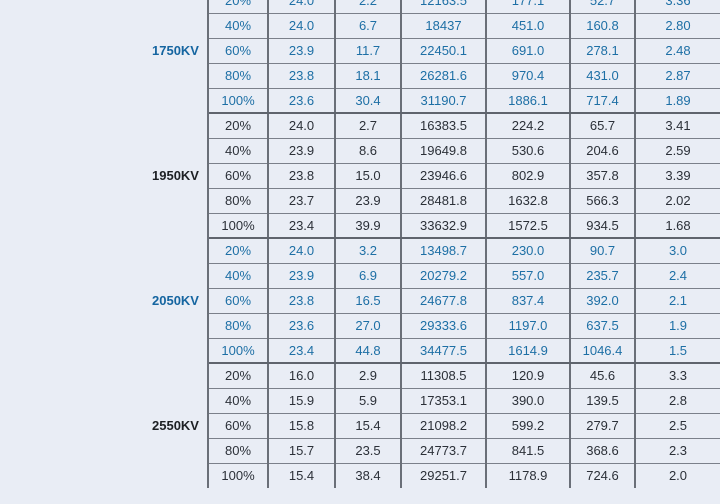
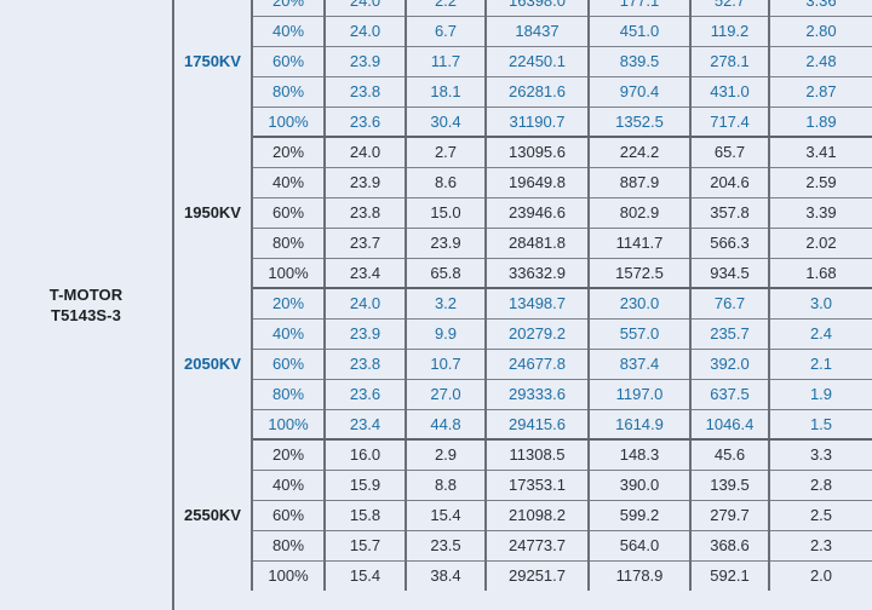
+ T-MOTOR
+ T5143S-3
- 1750KV	20%	24.0	2.2	12163.5	177.1	52.7	3.36
+ 1750KV	20%	24.0	2.2	16398.0	177.1	52.7	3.36
- 40%	24.0	6.7	18437	451.0	160.8	2.80
+ 40%	24.0	6.7	18437	451.0	119.2	2.80
- 60%	23.9	11.7	22450.1	691.0	278.1	2.48
+ 60%	23.9	11.7	22450.1	839.5	278.1	2.48
  80%	23.8	18.1	26281.6	970.4	431.0	2.87
- 100%	23.6	30.4	31190.7	1886.1	717.4	1.89
+ 100%	23.6	30.4	31190.7	1352.5	717.4	1.89
- 1950KV	20%	24.0	2.7	16383.5	224.2	65.7	3.41
+ 1950KV	20%	24.0	2.7	13095.6	224.2	65.7	3.41
- 40%	23.9	8.6	19649.8	530.6	204.6	2.59
+ 40%	23.9	8.6	19649.8	887.9	204.6	2.59
  60%	23.8	15.0	23946.6	802.9	357.8	3.39
- 80%	23.7	23.9	28481.8	1632.8	566.3	2.02
+ 80%	23.7	23.9	28481.8	1141.7	566.3	2.02
- 100%	23.4	39.9	33632.9	1572.5	934.5	1.68
+ 100%	23.4	65.8	33632.9	1572.5	934.5	1.68
- 2050KV	20%	24.0	3.2	13498.7	230.0	90.7	3.0
+ 2050KV	20%	24.0	3.2	13498.7	230.0	76.7	3.0
- 40%	23.9	6.9	20279.2	557.0	235.7	2.4
+ 40%	23.9	9.9	20279.2	557.0	235.7	2.4
- 60%	23.8	16.5	24677.8	837.4	392.0	2.1
+ 60%	23.8	10.7	24677.8	837.4	392.0	2.1
  80%	23.6	27.0	29333.6	1197.0	637.5	1.9
- 100%	23.4	44.8	34477.5	1614.9	1046.4	1.5
+ 100%	23.4	44.8	29415.6	1614.9	1046.4	1.5
- 2550KV	20%	16.0	2.9	11308.5	120.9	45.6	3.3
+ 2550KV	20%	16.0	2.9	11308.5	148.3	45.6	3.3
- 40%	15.9	5.9	17353.1	390.0	139.5	2.8
+ 40%	15.9	8.8	17353.1	390.0	139.5	2.8
  60%	15.8	15.4	21098.2	599.2	279.7	2.5
- 80%	15.7	23.5	24773.7	841.5	368.6	2.3
+ 80%	15.7	23.5	24773.7	564.0	368.6	2.3
- 100%	15.4	38.4	29251.7	1178.9	724.6	2.0
+ 100%	15.4	38.4	29251.7	1178.9	592.1	2.0
